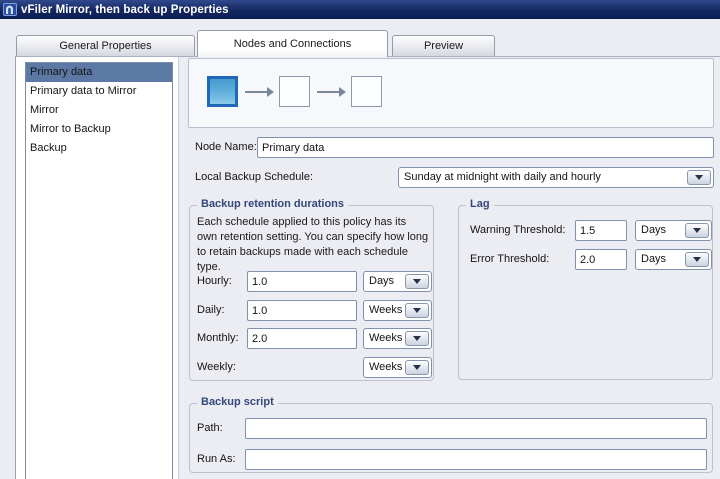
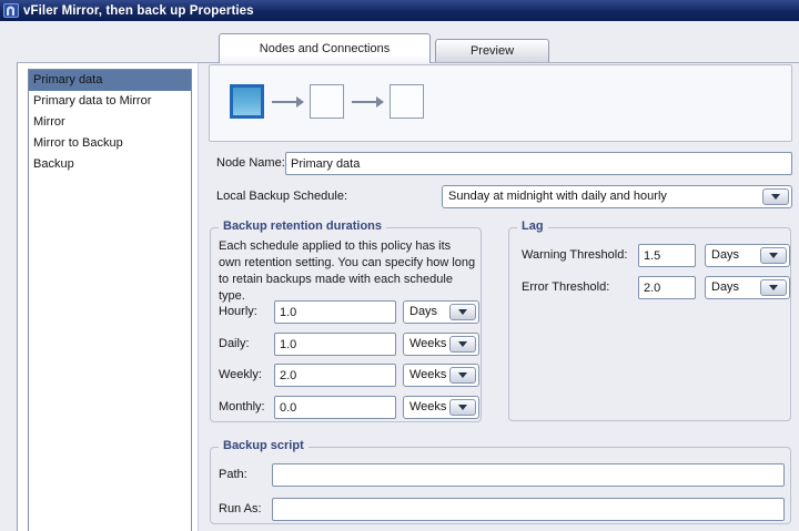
  vFiler Mirror, then back up Properties
- General Properties
  Nodes and Connections
  Preview
  Primary data
  Primary data to Mirror
  Mirror
  Mirror to Backup
  Backup
  Node Name:
  Primary data
  Local Backup Schedule:
  Sunday at midnight with daily and hourly
  Backup retention durations
  Each schedule applied to this policy has its own retention setting. You can specify how long to retain backups made with each schedule type.
  Hourly:
  1.0
  Days
  Daily:
  1.0
  Weeks
- Monthly:
+ Weekly:
  2.0
  Weeks
- Weekly:
+ Monthly:
+ 0.0
  Weeks
  Lag
  Warning Threshold:
  1.5
  Days
  Error Threshold:
  2.0
  Days
  Backup script
  Path:
  Run As:
